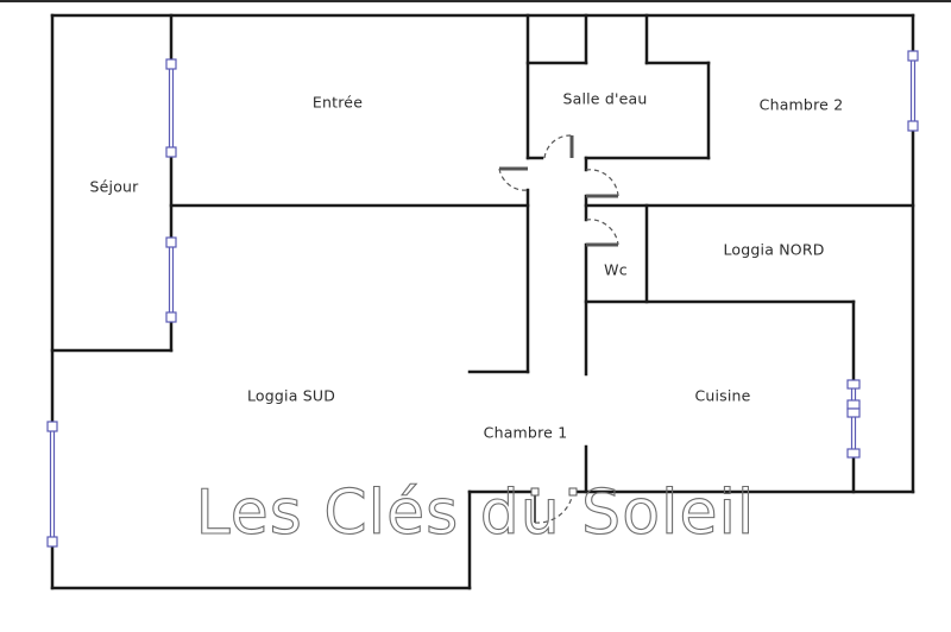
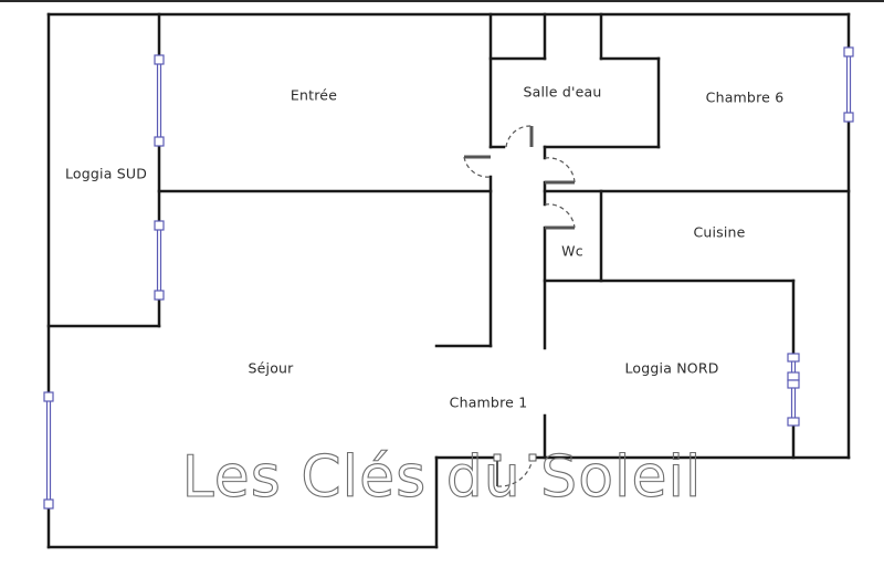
  Entrée
  Salle d'eau
- Chambre 2
+ Chambre 6
- Séjour
+ Loggia SUD
- Loggia NORD
+ Cuisine
  Wc
- Loggia SUD
+ Séjour
- Cuisine
+ Loggia NORD
  Chambre 1
  Les Clés du Soleil
